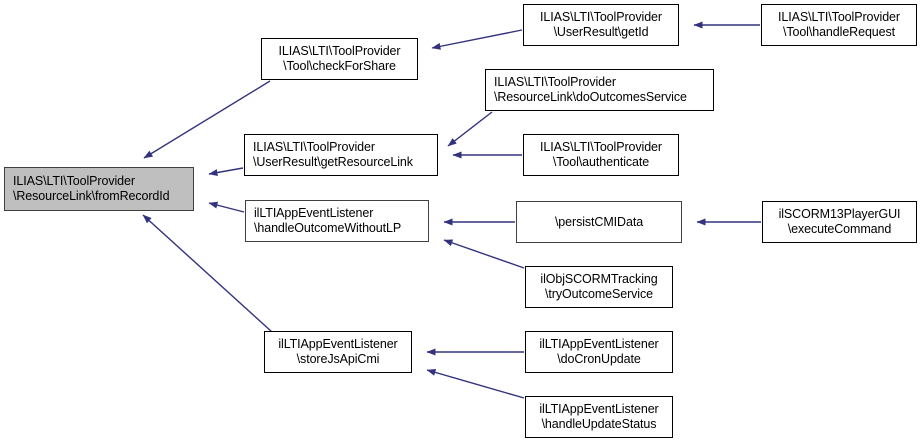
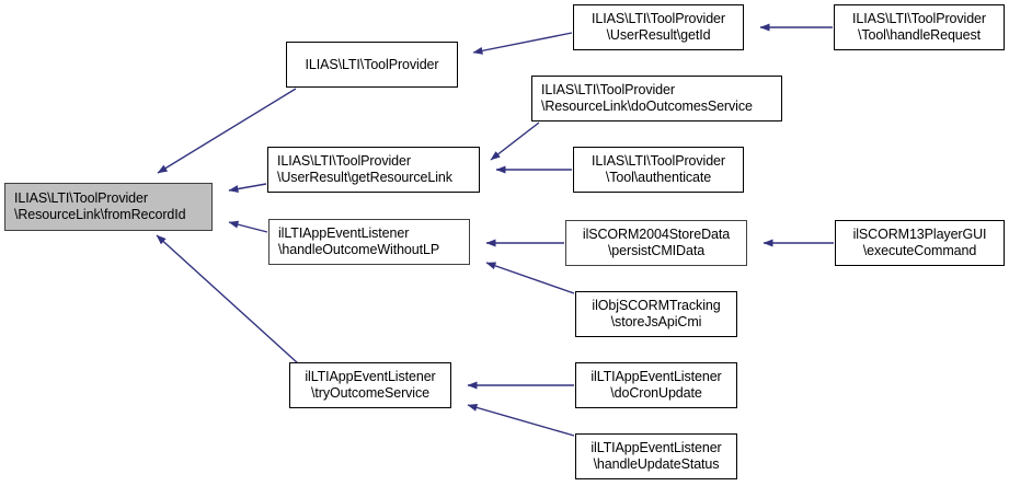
  ILIAS\LTI\ToolProvider
  \ResourceLink\fromRecordId
  ILIAS\LTI\ToolProvider
- \Tool\checkForShare
  ILIAS\LTI\ToolProvider
  \UserResult\getId
  ILIAS\LTI\ToolProvider
  \Tool\handleRequest
  ILIAS\LTI\ToolProvider
  \ResourceLink\doOutcomesService
  ILIAS\LTI\ToolProvider
  \UserResult\getResourceLink
  ILIAS\LTI\ToolProvider
  \Tool\authenticate
  ilLTIAppEventListener
  \handleOutcomeWithoutLP
+ ilSCORM2004StoreData
  \persistCMIData
  ilSCORM13PlayerGUI
  \executeCommand
  ilObjSCORMTracking
- \tryOutcomeService
+ \storeJsApiCmi
  ilLTIAppEventListener
- \storeJsApiCmi
+ \tryOutcomeService
  ilLTIAppEventListener
  \doCronUpdate
  ilLTIAppEventListener
  \handleUpdateStatus
